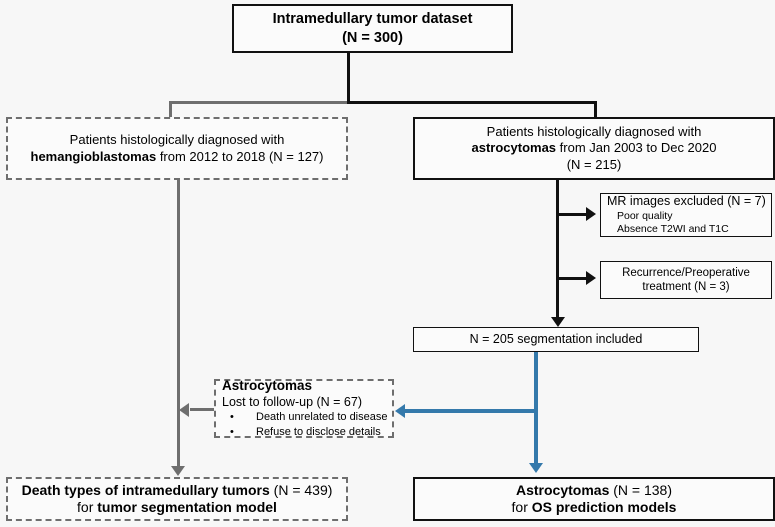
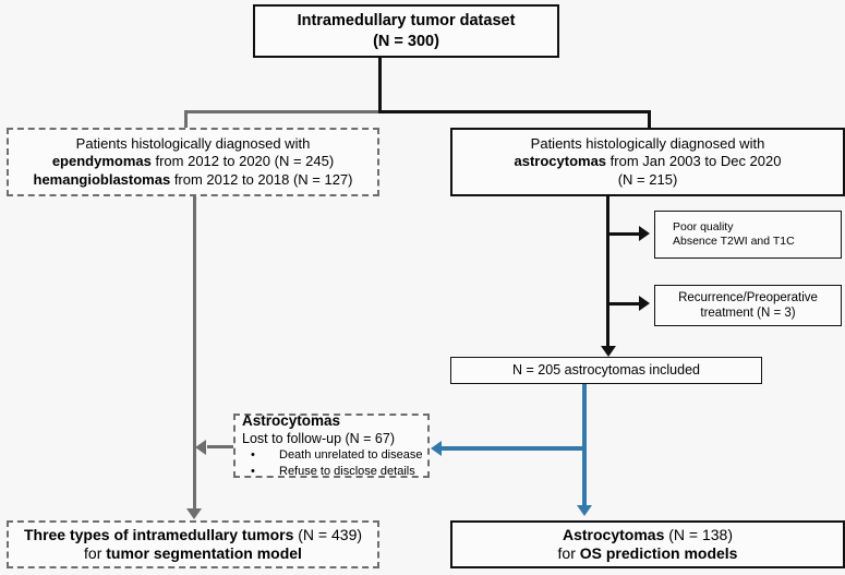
  Intramedullary tumor dataset
  (N = 300)
  Patients histologically diagnosed with
+ ependymomas from 2012 to 2020 (N = 245)
  hemangioblastomas from 2012 to 2018 (N = 127)
  Patients histologically diagnosed with
  astrocytomas from Jan 2003 to Dec 2020
  (N = 215)
- MR images excluded (N = 7)
  Poor quality
  Absence T2WI and T1C
  Recurrence/Preoperative
  treatment (N = 3)
- N = 205 segmentation included
+ N = 205 astrocytomas included
  Astrocytomas
  Lost to follow-up (N = 67)
  • Death unrelated to disease
  • Refuse to disclose details
- Death types of intramedullary tumors (N = 439)
+ Three types of intramedullary tumors (N = 439)
  for tumor segmentation model
  Astrocytomas (N = 138)
  for OS prediction models
